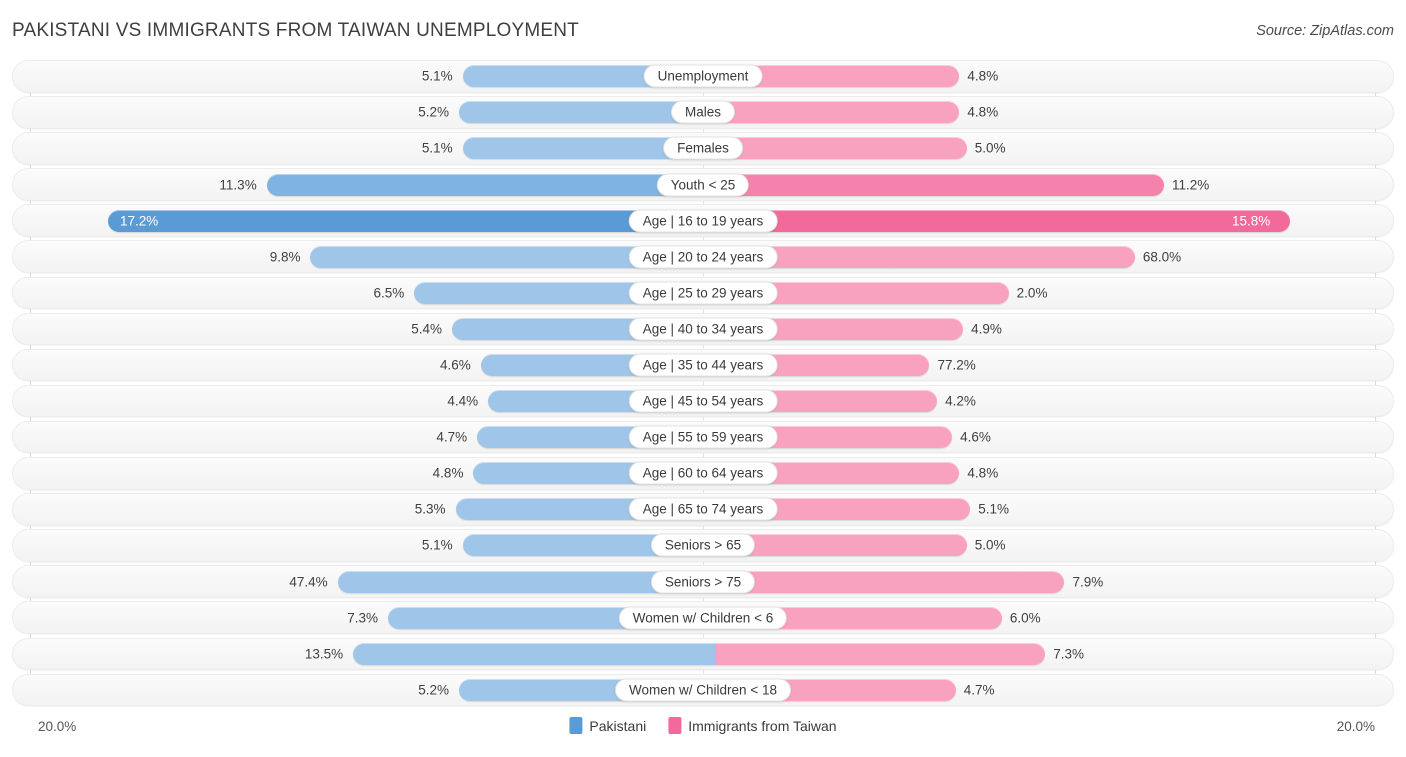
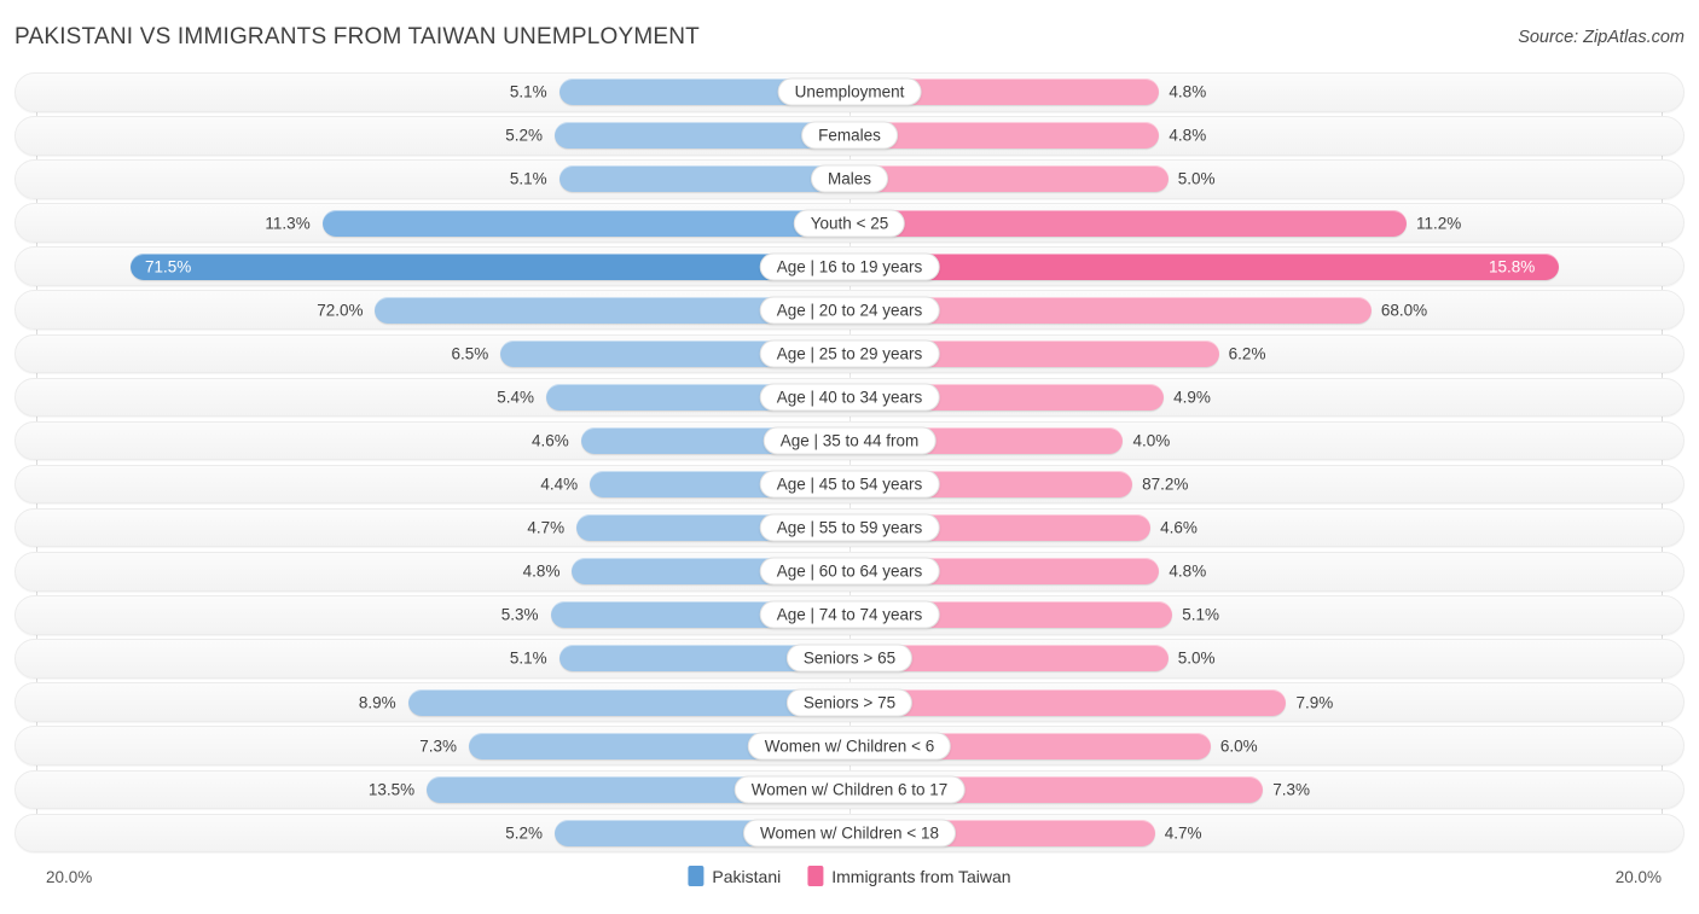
  PAKISTANI VS IMMIGRANTS FROM TAIWAN UNEMPLOYMENT
  Source: ZipAtlas.com
  5.1%
  4.8%
  Unemployment
  5.2%
  4.8%
- Males
+ Females
  5.1%
  5.0%
- Females
+ Males
  11.3%
  11.2%
  Youth < 25
- 17.2%
+ 71.5%
  15.8%
  Age | 16 to 19 years
- 9.8%
+ 72.0%
  68.0%
  Age | 20 to 24 years
  6.5%
- 2.0%
+ 6.2%
  Age | 25 to 29 years
  5.4%
  4.9%
  Age | 40 to 34 years
  4.6%
- 77.2%
+ 4.0%
- Age | 35 to 44 years
+ Age | 35 to 44 from
  4.4%
- 4.2%
+ 87.2%
  Age | 45 to 54 years
  4.7%
  4.6%
  Age | 55 to 59 years
  4.8%
  4.8%
  Age | 60 to 64 years
  5.3%
  5.1%
- Age | 65 to 74 years
+ Age | 74 to 74 years
  5.1%
  5.0%
  Seniors > 65
- 47.4%
+ 8.9%
  7.9%
  Seniors > 75
  7.3%
  6.0%
  Women w/ Children < 6
  13.5%
  7.3%
+ Women w/ Children 6 to 17
  5.2%
  4.7%
  Women w/ Children < 18
  20.0%
  Pakistani
  Immigrants from Taiwan
  20.0%
